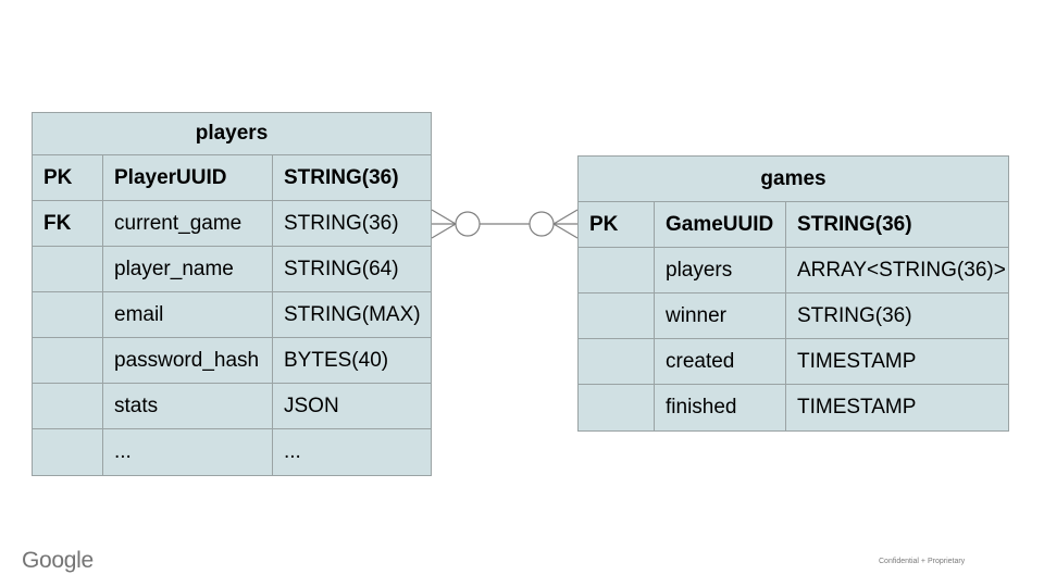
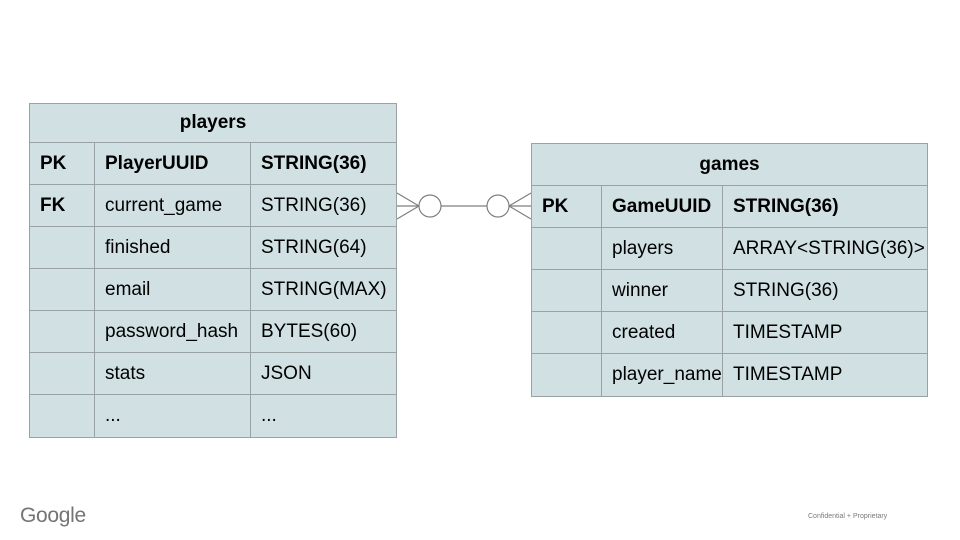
  players
  PK
  PlayerUUID
  STRING(36)
  FK
  current_game
  STRING(36)
- player_name
+ finished
  STRING(64)
  email
  STRING(MAX)
  password_hash
- BYTES(40)
+ BYTES(60)
  stats
  JSON
  ...
  ...
  games
  PK
  GameUUID
  STRING(36)
  players
  ARRAY<STRING(36)>
  winner
  STRING(36)
  created
  TIMESTAMP
- finished
+ player_name
  TIMESTAMP
  Google
